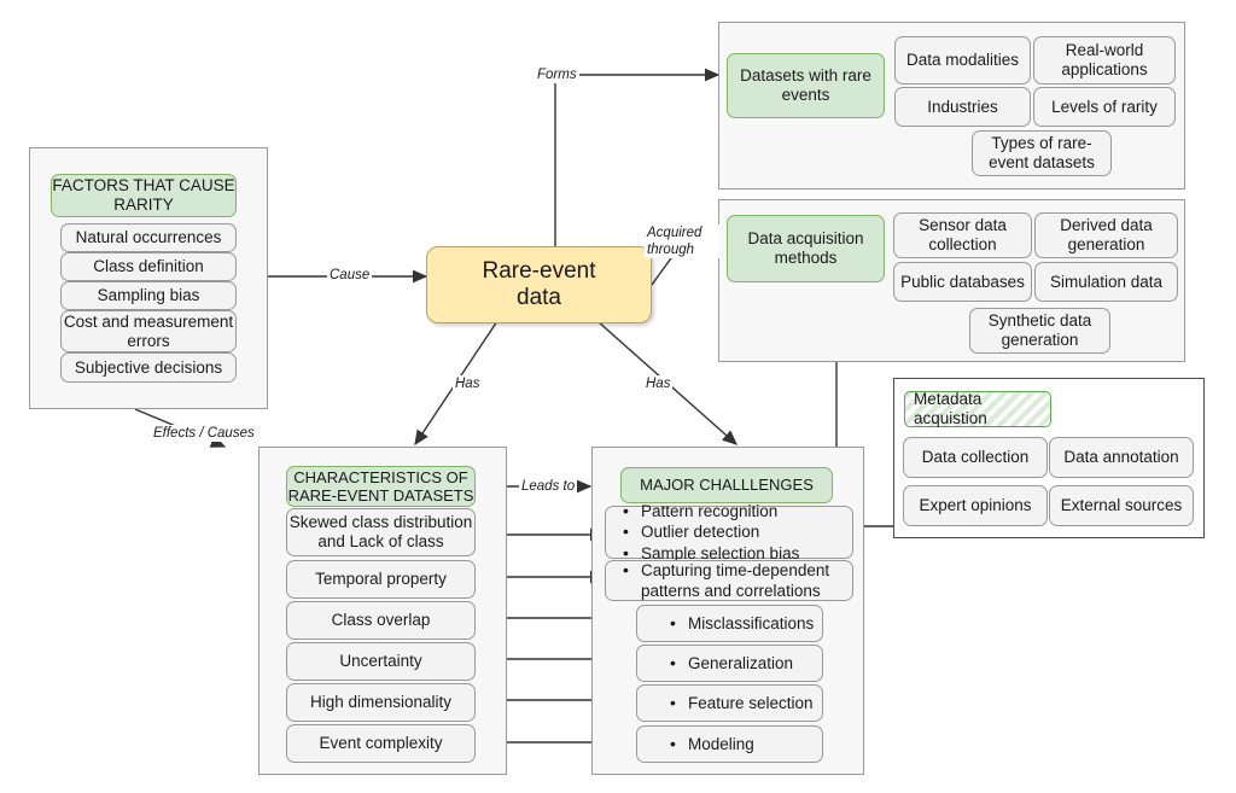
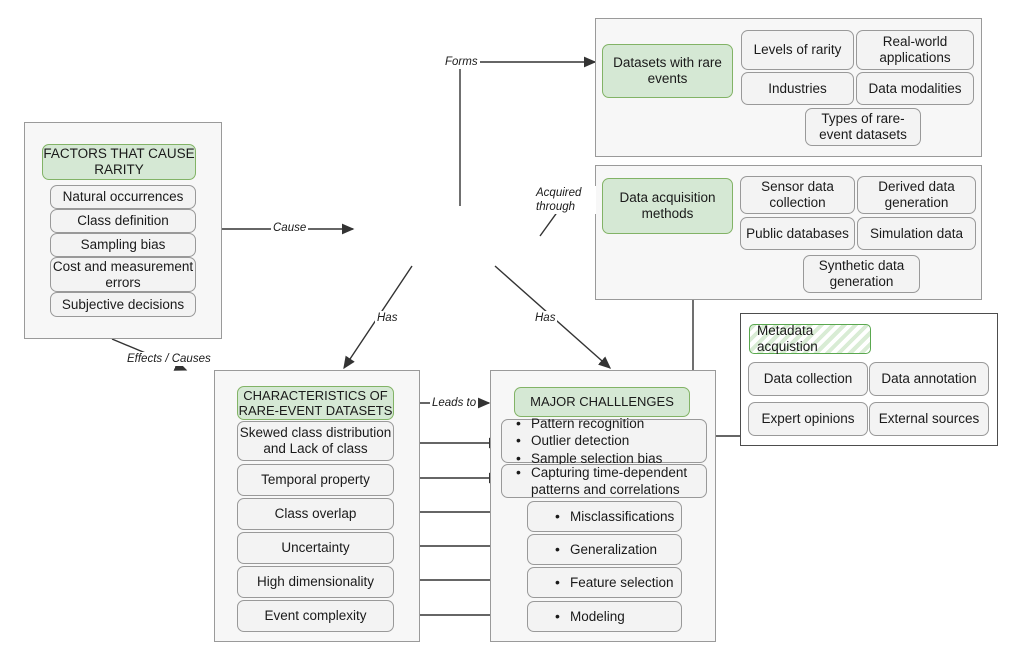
  FACTORS THAT CAUSE RARITY
  Natural occurrences
  Class definition
  Sampling bias
  Cost and measurement errors
  Subjective decisions
- Rare-event
- data
  Datasets with rare events
- Data modalities
+ Levels of rarity
  Real-world applications
  Industries
- Levels of rarity
+ Data modalities
  Types of rare-event datasets
  Data acquisition methods
  Sensor data collection
  Derived data generation
  Public databases
  Simulation data
  Synthetic data generation
  Metadata acquistion
  Data collection
  Data annotation
  Expert opinions
  External sources
  CHARACTERISTICS OF RARE-EVENT DATASETS
  Skewed class distribution and Lack of class
  Temporal property
  Class overlap
  Uncertainty
  High dimensionality
  Event complexity
  MAJOR CHALLLENGES
  Pattern recognition
  Outlier detection
  Sample selection bias
  Capturing time-dependent patterns and correlations
  Misclassifications
  Generalization
  Feature selection
  Modeling
  Cause
  Forms
  Acquired
  through
  Has
  Has
  Effects / Causes
  Leads to
